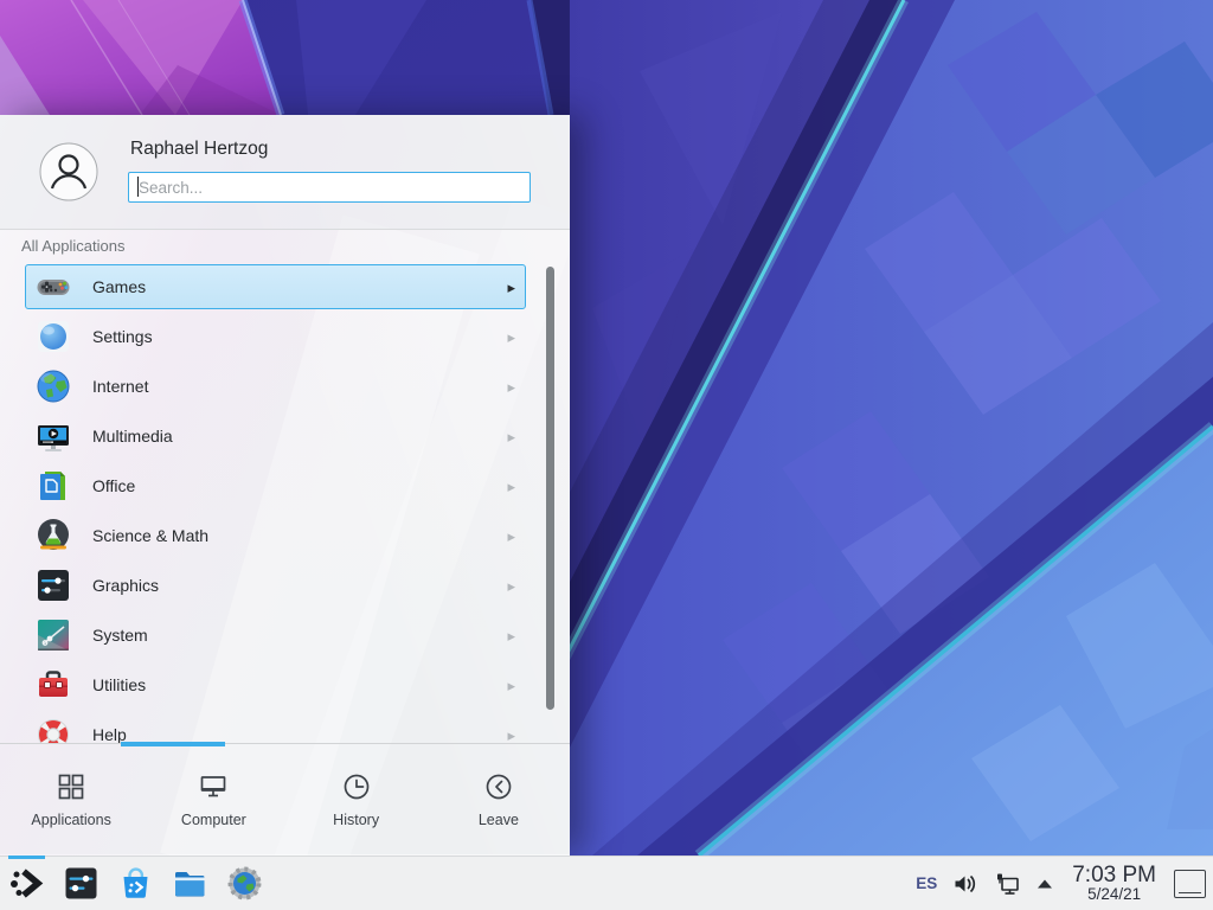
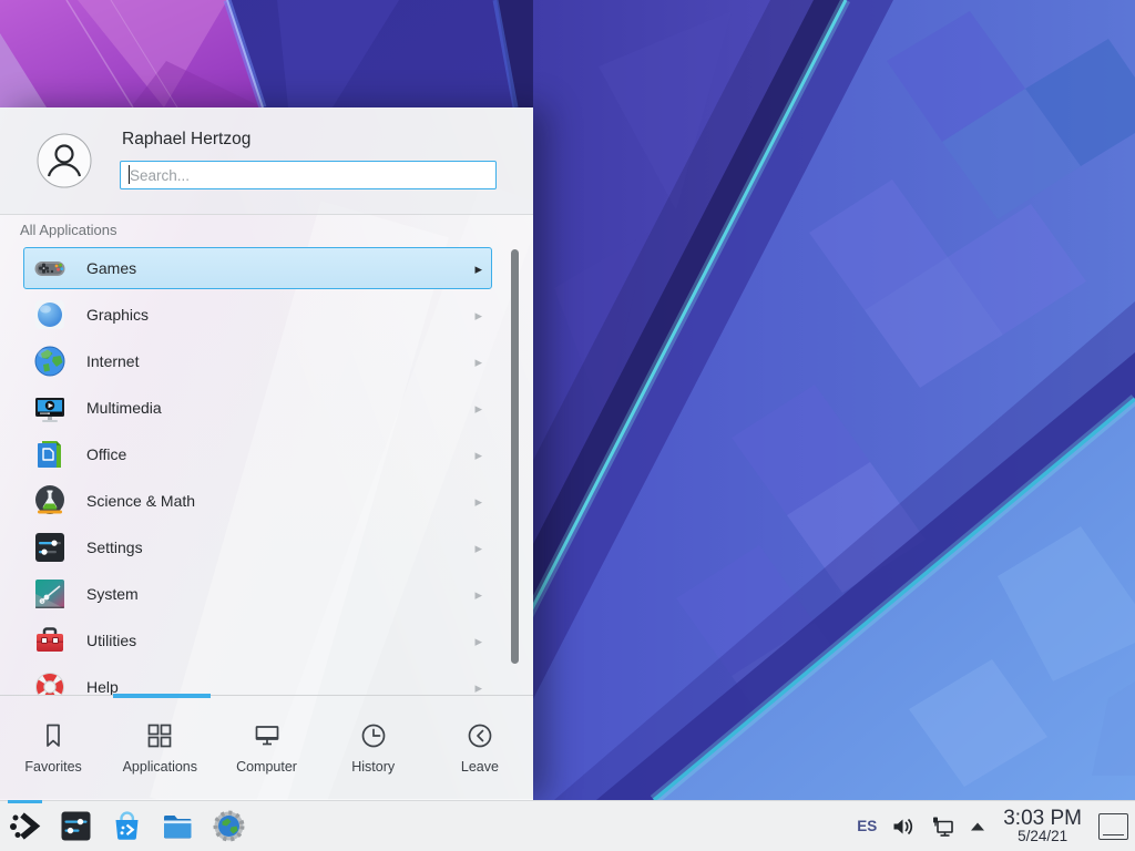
  Raphael Hertzog
  Search...
  All Applications
  Games
  ▸
- Settings
+ Graphics
  ▸
  Internet
  ▸
  Multimedia
  ▸
  Office
  ▸
  Science & Math
  ▸
- Graphics
+ Settings
  ▸
  System
  ▸
  Utilities
  ▸
  Help
  ▸
+ Favorites
  Applications
  Computer
  History
  Leave
  ES
- 7:03 PM
+ 3:03 PM
  5/24/21
